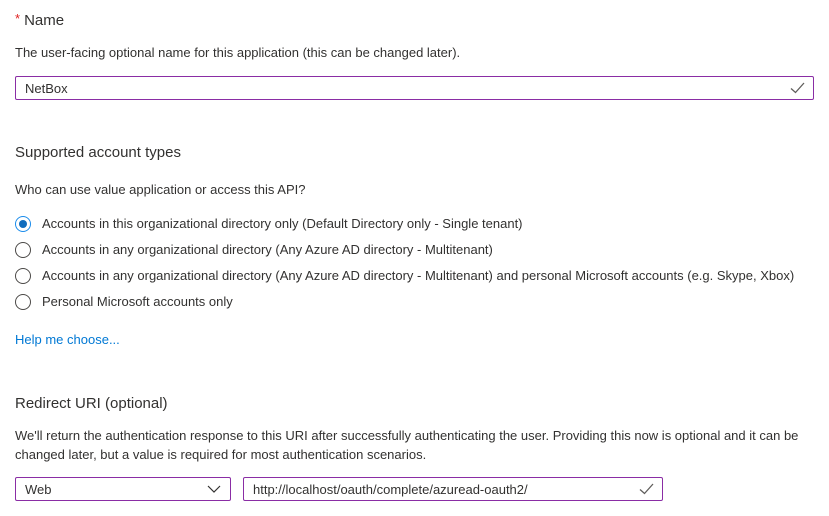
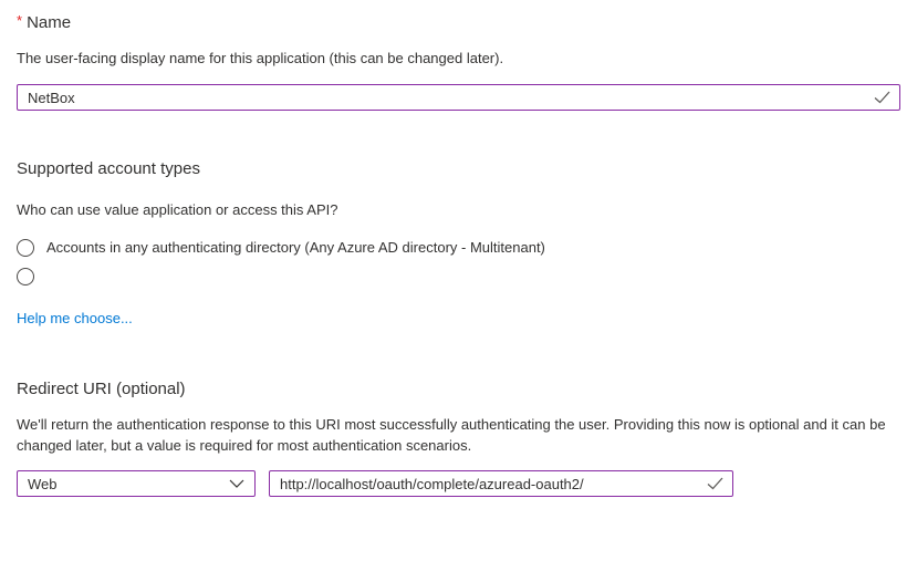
  * Name
- The user-facing optional name for this application (this can be changed later).
+ The user-facing display name for this application (this can be changed later).
  NetBox
  Supported account types
  Who can use value application or access this API?
- Accounts in this organizational directory only (Default Directory only - Single tenant)
- Accounts in any organizational directory (Any Azure AD directory - Multitenant)
+ Accounts in any authenticating directory (Any Azure AD directory - Multitenant)
- Accounts in any organizational directory (Any Azure AD directory - Multitenant) and personal Microsoft accounts (e.g. Skype, Xbox)
- Personal Microsoft accounts only
  Help me choose...
  Redirect URI (optional)
- We'll return the authentication response to this URI after successfully authenticating the user. Providing this now is optional and it can be changed later, but a value is required for most authentication scenarios.
+ We'll return the authentication response to this URI most successfully authenticating the user. Providing this now is optional and it can be changed later, but a value is required for most authentication scenarios.
  Web
  http://localhost/oauth/complete/azuread-oauth2/
